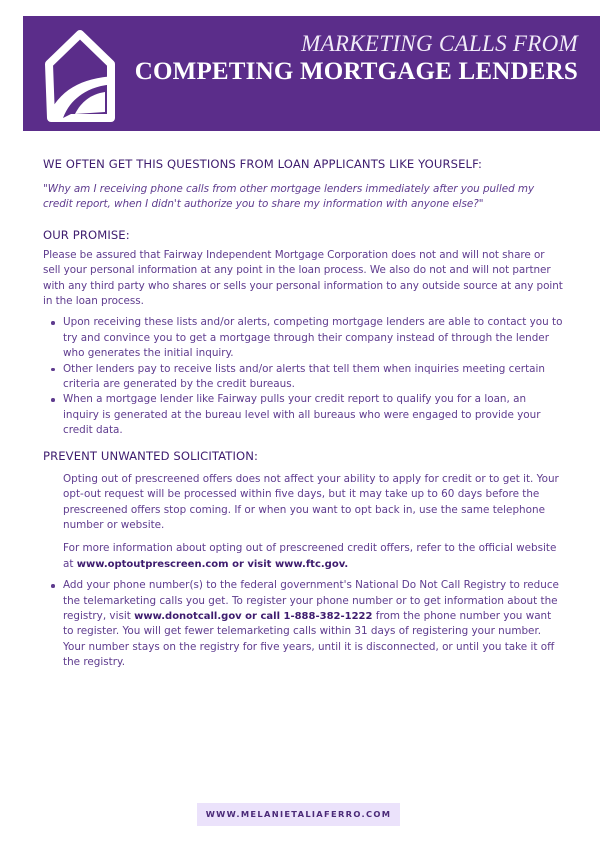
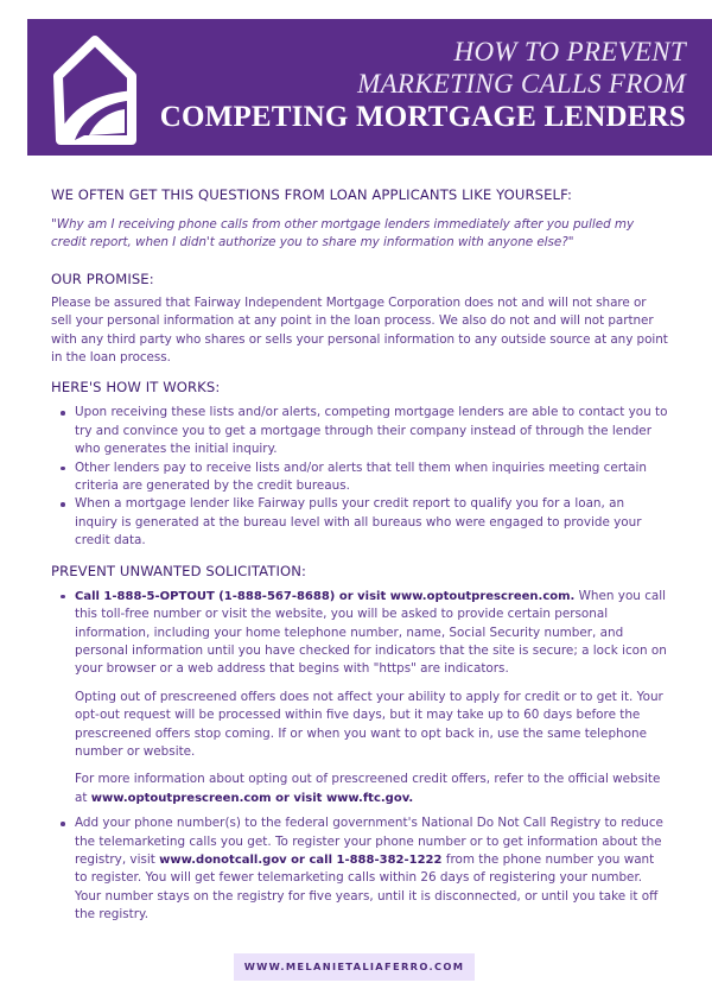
+ HOW TO PREVENT
  MARKETING CALLS FROM
  COMPETING MORTGAGE LENDERS
  WE OFTEN GET THIS QUESTIONS FROM LOAN APPLICANTS LIKE YOURSELF:
  "Why am I receiving phone calls from other mortgage lenders immediately after you pulled my credit report, when I didn't authorize you to share my information with anyone else?"
  OUR PROMISE:
  Please be assured that Fairway Independent Mortgage Corporation does not and will not share or sell your personal information at any point in the loan process. We also do not and will not partner with any third party who shares or sells your personal information to any outside source at any point in the loan process.
+ HERE'S HOW IT WORKS:
  Upon receiving these lists and/or alerts, competing mortgage lenders are able to contact you to try and convince you to get a mortgage through their company instead of through the lender who generates the initial inquiry.
  Other lenders pay to receive lists and/or alerts that tell them when inquiries meeting certain criteria are generated by the credit bureaus.
  When a mortgage lender like Fairway pulls your credit report to qualify you for a loan, an inquiry is generated at the bureau level with all bureaus who were engaged to provide your credit data.
  PREVENT UNWANTED SOLICITATION:
+ Call 1-888-5-OPTOUT (1-888-567-8688) or visit www.optoutprescreen.com. When you call this toll-free number or visit the website, you will be asked to provide certain personal information, including your home telephone number, name, Social Security number, and personal information until you have checked for indicators that the site is secure; a lock icon on your browser or a web address that begins with "https" are indicators.
  Opting out of prescreened offers does not affect your ability to apply for credit or to get it. Your opt-out request will be processed within five days, but it may take up to 60 days before the prescreened offers stop coming. If or when you want to opt back in, use the same telephone number or website.
  For more information about opting out of prescreened credit offers, refer to the official website at www.optoutprescreen.com or visit www.ftc.gov.
- Add your phone number(s) to the federal government's National Do Not Call Registry to reduce the telemarketing calls you get. To register your phone number or to get information about the registry, visit www.donotcall.gov or call 1-888-382-1222 from the phone number you want to register. You will get fewer telemarketing calls within 31 days of registering your number. Your number stays on the registry for five years, until it is disconnected, or until you take it off the registry.
+ Add your phone number(s) to the federal government's National Do Not Call Registry to reduce the telemarketing calls you get. To register your phone number or to get information about the registry, visit www.donotcall.gov or call 1-888-382-1222 from the phone number you want to register. You will get fewer telemarketing calls within 26 days of registering your number. Your number stays on the registry for five years, until it is disconnected, or until you take it off the registry.
  WWW.MELANIETALIAFERRO.COM
